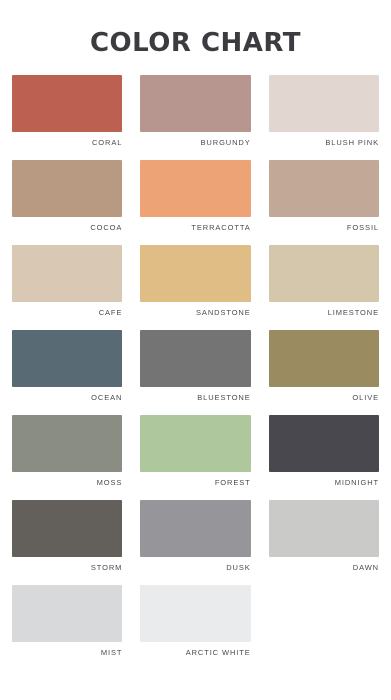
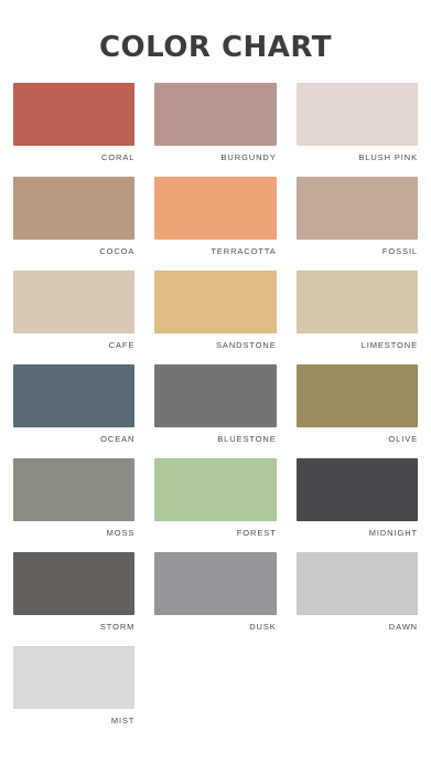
  COLOR CHART
  CORAL
  BURGUNDY
  BLUSH PINK
  COCOA
  TERRACOTTA
  FOSSIL
  CAFE
  SANDSTONE
  LIMESTONE
  OCEAN
  BLUESTONE
  OLIVE
  MOSS
  FOREST
  MIDNIGHT
  STORM
  DUSK
  DAWN
  MIST
- ARCTIC WHITE
